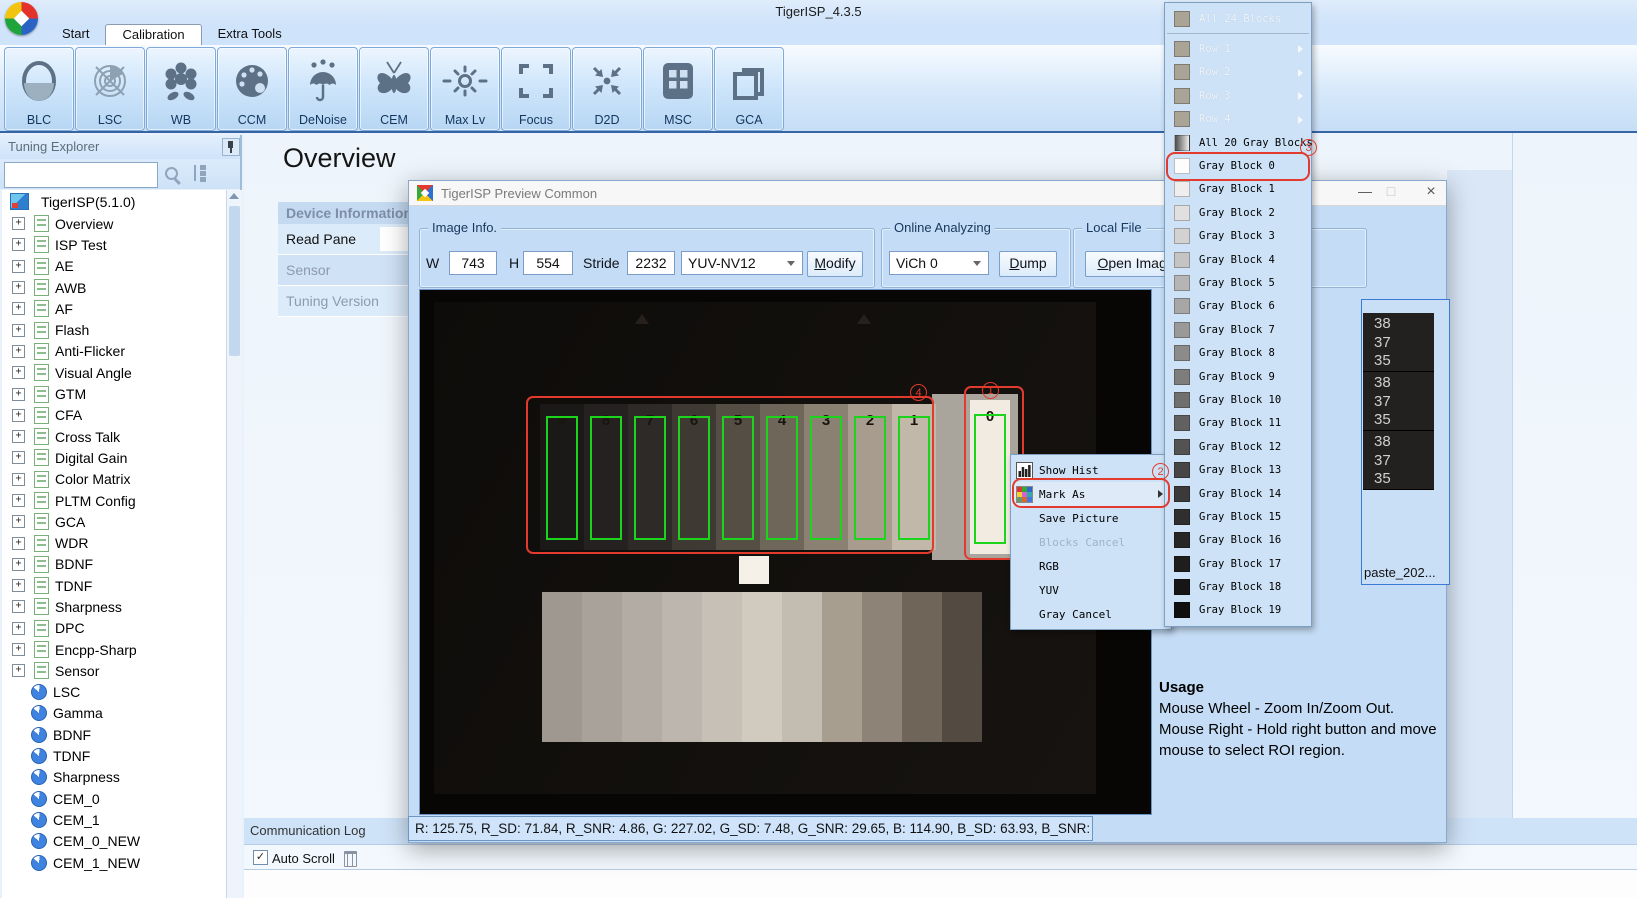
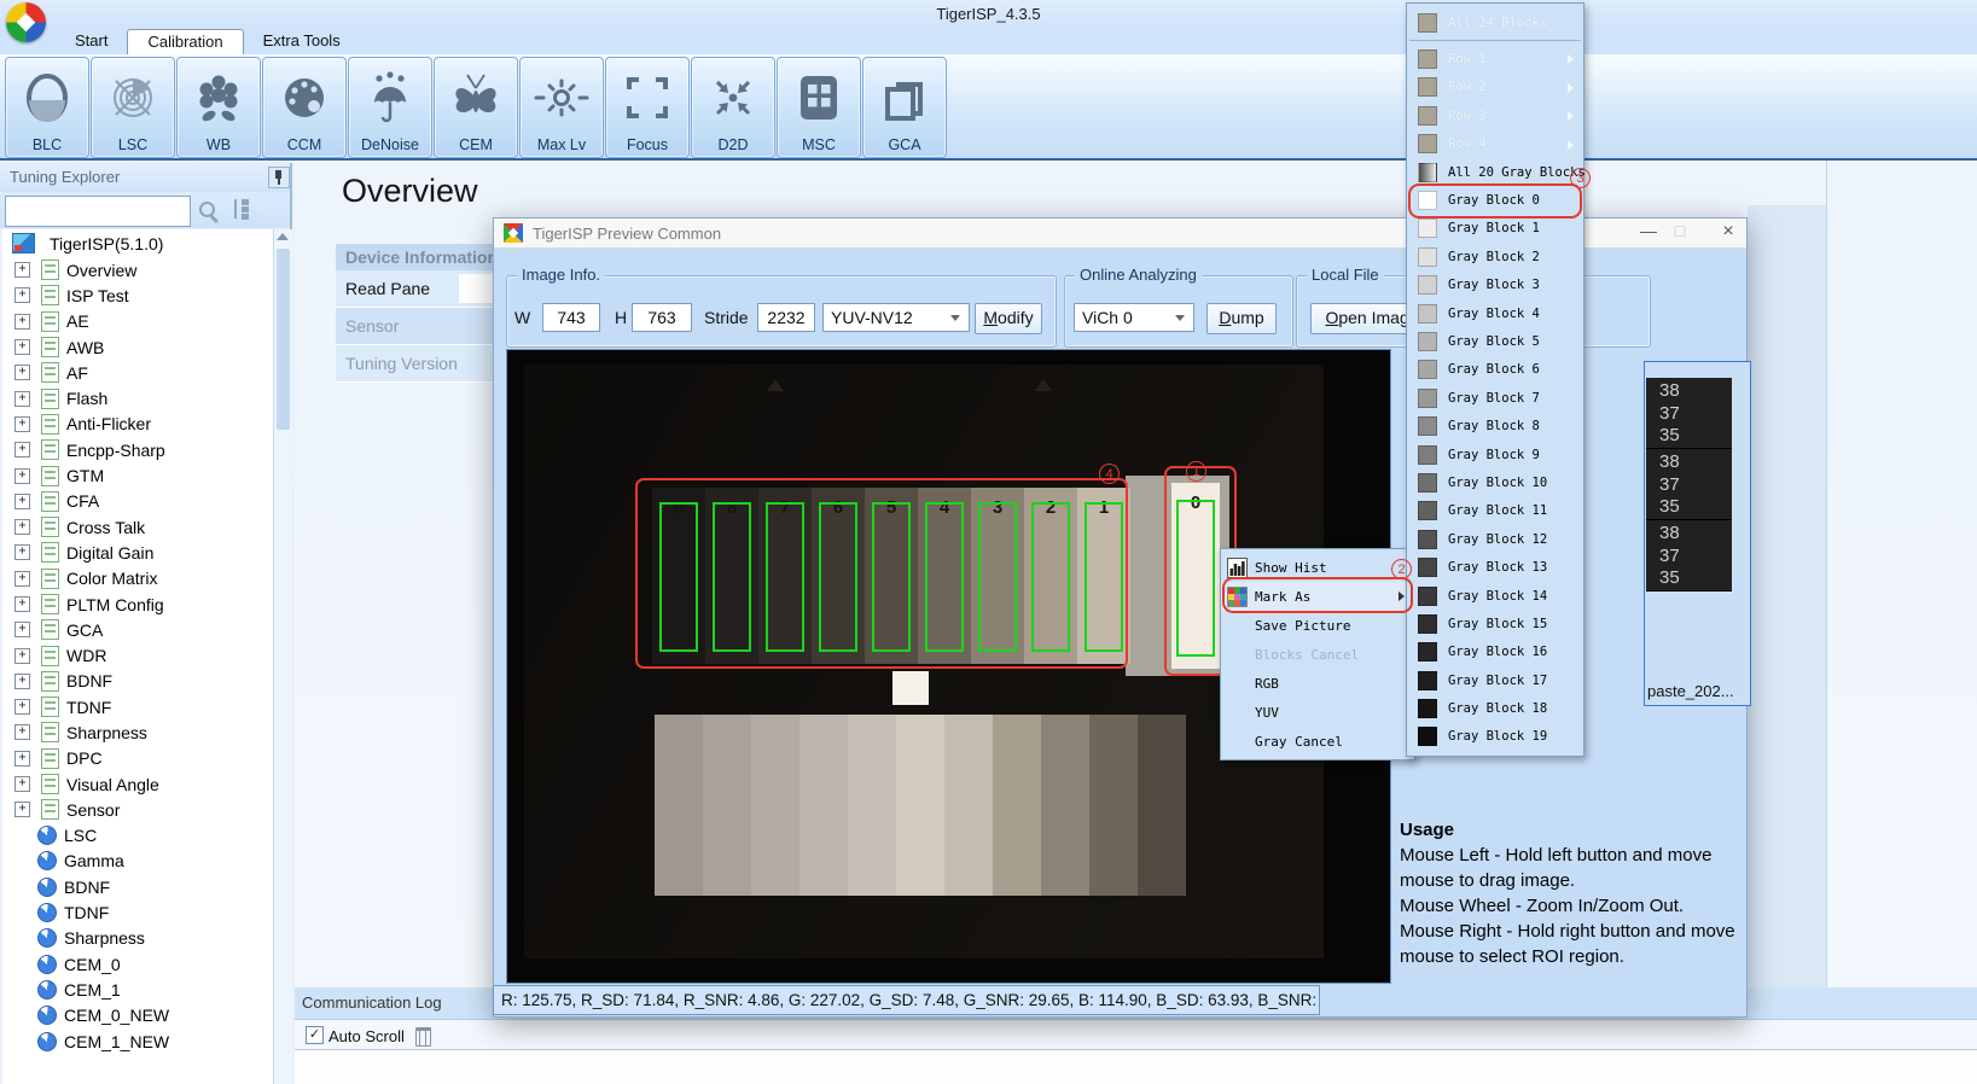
  TigerISP_4.3.5
  Start
  Calibration
  Extra Tools
  BLC
  LSC
  WB
  CCM
  DeNoise
  CEM
  Max Lv
  Focus
  D2D
  MSC
  GCA
  Tuning Explorer
  TigerISP(5.1.0)
  +
  Overview
  +
  ISP Test
  +
  AE
  +
  AWB
  +
  AF
  +
  Flash
  +
  Anti-Flicker
  +
- Visual Angle
+ Encpp-Sharp
  +
  GTM
  +
  CFA
  +
  Cross Talk
  +
  Digital Gain
  +
  Color Matrix
  +
  PLTM Config
  +
  GCA
  +
  WDR
  +
  BDNF
  +
  TDNF
  +
  Sharpness
  +
  DPC
  +
- Encpp-Sharp
+ Visual Angle
  +
  Sensor
  LSC
  Gamma
  BDNF
  TDNF
  Sharpness
  CEM_0
  CEM_1
  CEM_0_NEW
  CEM_1_NEW
  Overview
  Device Informatio
  Read Pane
  Sensor
  Tuning Version
  Communication Log
  ✓
  Auto Scroll
  TigerISP Preview Common
  —
  □
  ×
  Image Info.
  Online Analyzing
  Local File
  W
  743
  H
- 554
+ 763
  Stride
  2232
  YUV-NV12
  Modify
  ViCh 0
  Dump
  Open Imag
  9
  8
  7
  6
  5
  4
  3
  2
  1
  0
  4
  1
  38
  37
  35
  38
  37
  35
  38
  37
  35
  paste_202...
  Usage
+ Mouse Left - Hold left button and move mouse to drag image.
  Mouse Wheel - Zoom In/Zoom Out.
  Mouse Right - Hold right button and move mouse to select ROI region.
  R: 125.75, R_SD: 71.84, R_SNR: 4.86, G: 227.02, G_SD: 7.48, G_SNR: 29.65, B: 114.90, B_SD: 63.93, B_SNR:
  Show Hist
  Mark As
  Save Picture
  Blocks Cancel
  RGB
  YUV
  Gray Cancel
  All 24 Blocks
  Row 1
  Row 2
  Row 3
  Row 4
  All 20 Gray Blocks
  Gray Block 0
  Gray Block 1
  Gray Block 2
  Gray Block 3
  Gray Block 4
  Gray Block 5
  Gray Block 6
  Gray Block 7
  Gray Block 8
  Gray Block 9
  Gray Block 10
  Gray Block 11
  Gray Block 12
  Gray Block 13
  Gray Block 14
  Gray Block 15
  Gray Block 16
  Gray Block 17
  Gray Block 18
  Gray Block 19
  2
  3
